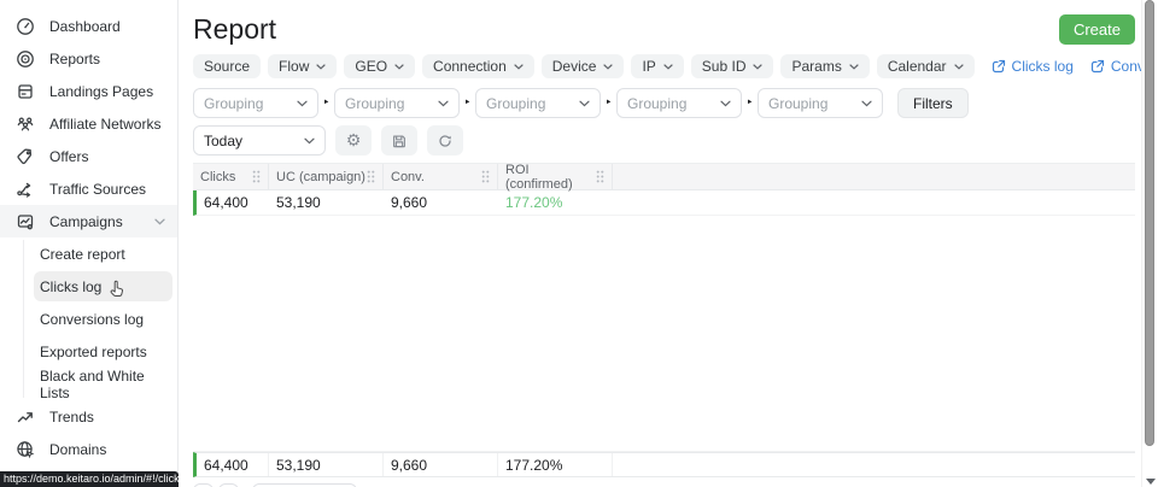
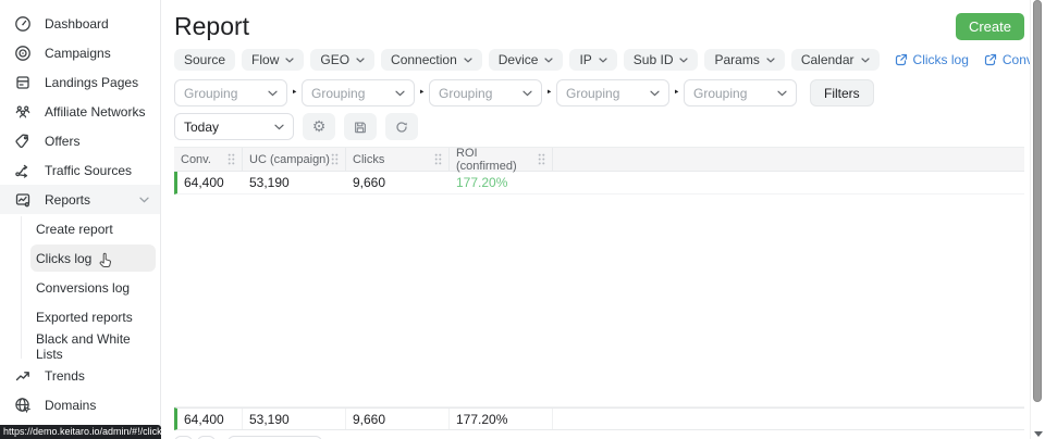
  Dashboard
- Reports
+ Campaigns
  Landings Pages
  Affiliate Networks
  Offers
  Traffic Sources
- Campaigns
+ Reports
  Create report
  Clicks log
  Conversions log
  Exported reports
  Black and White Lists
  Trends
  Domains
  https://demo.keitaro.io/admin/#!/click
  Report
  Create
  Source
  Flow
  GEO
  Connection
  Device
  IP
  Sub ID
  Params
  Calendar
  Clicks log
  Grouping
  ‣
  Grouping
  ‣
  Grouping
  ‣
  Grouping
  ‣
  Grouping
  Filters
  Today
  ⚙
- Clicks
+ Conv.
  UC (campaign)
- Conv.
+ Clicks
  ROI (confirmed)
  64,400
  53,190
  9,660
  177.20%
  64,400
  53,190
  9,660
  177.20%
